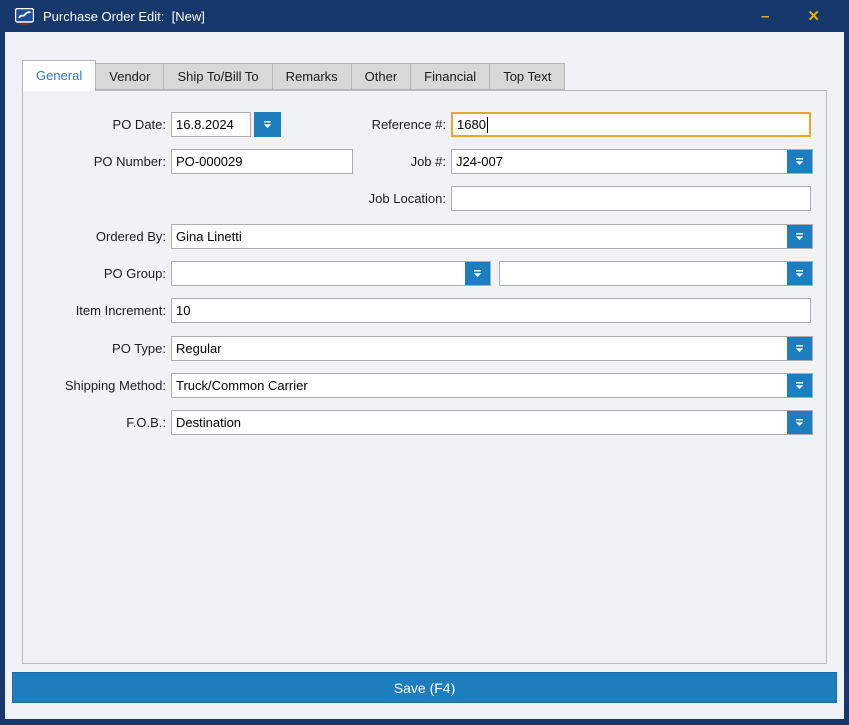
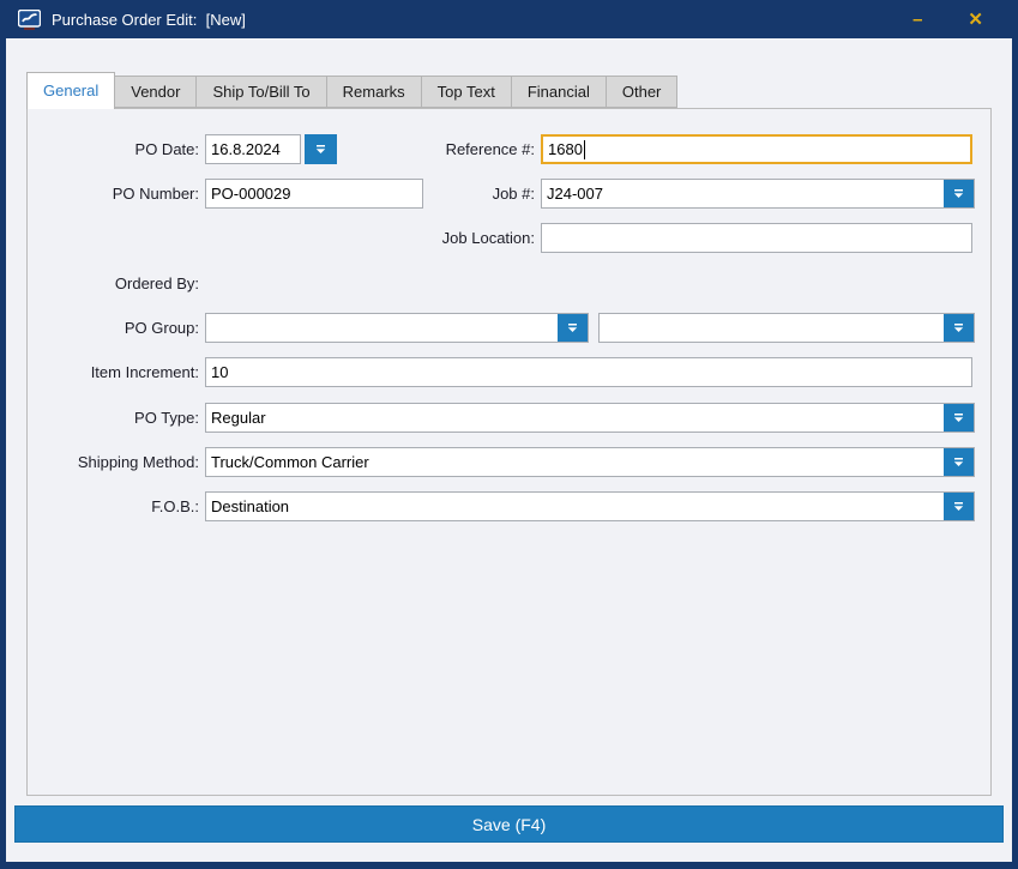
  Purchase Order Edit: [New]
  –
  ✕
  General
  Vendor
  Ship To/Bill To
  Remarks
- Other
+ Top Text
  Financial
- Top Text
+ Other
  PO Date:
  16.8.2024
  Reference #:
  1680
  PO Number:
  PO-000029
  Job #:
  J24-007
  Job Location:
  Ordered By:
- Gina Linetti
  PO Group:
  Item Increment:
  10
  PO Type:
  Regular
  Shipping Method:
  Truck/Common Carrier
  F.O.B.:
  Destination
  Save (F4)
